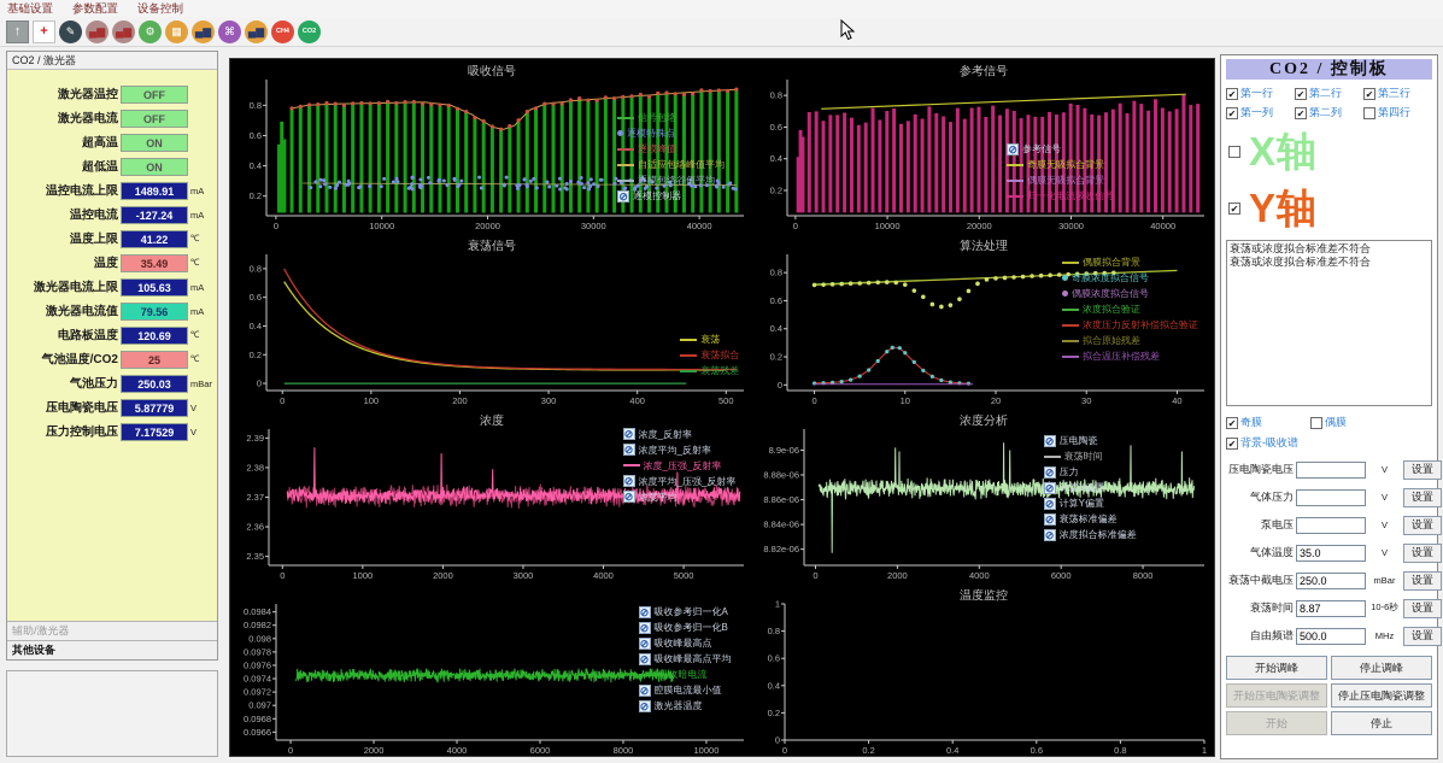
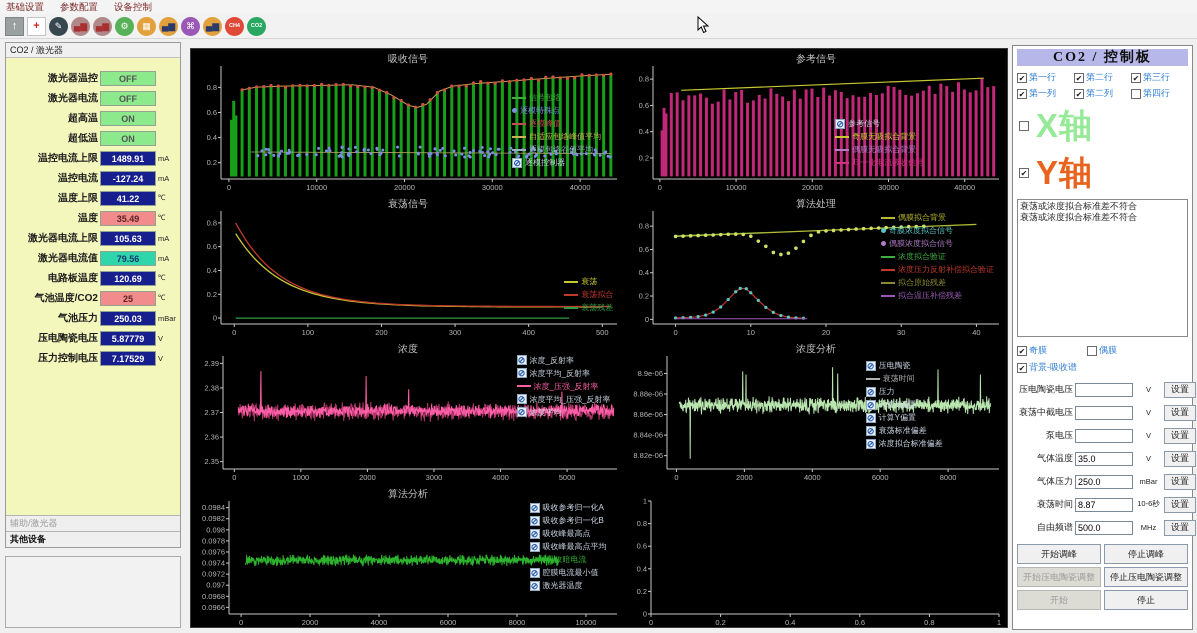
  基础设置
  参数配置
  设备控制
  ↑
  +
  ✎
  ▄▆
  ▄▆
  ⚙
  ▦
  ▄▆
  ⌘
  ▄▆
  CO2 / 激光器
  激光器温控
  OFF
  激光器电流
  OFF
  超高温
  ON
  超低温
  ON
  温控电流上限
  1489.91
  mA
  温控电流
  -127.24
  mA
  温度上限
  41.22
  ℃
  温度
  35.49
  ℃
  激光器电流上限
  105.63
  mA
  激光器电流值
  79.56
  mA
  电路板温度
  120.69
  ℃
  气池温度/CO2
  25
  ℃
  气池压力
  250.03
  mBar
  压电陶瓷电压
  5.87779
  V
  压力控制电压
  7.17529
  V
  辅助/激光器
  其他设备
  吸收信号
  0
  10000
  20000
  30000
  40000
  0.2
  0.4
  0.6
  0.8
  信号包络
  逐模特殊点
  逐模峰值
  自适应包络峰值平均
  逐模包络谷值平均
  ⊘
  逐模控制器
  参考信号
  0
  10000
  20000
  30000
  40000
  0.2
  0.4
  0.6
  0.8
  ⊘
  参考信号
  奇膜无吸拟合背景
  偶膜无吸拟合背景
  归一化电流吸收信号
  衰荡信号
  0
  100
  200
  300
  400
  500
  0
  0.2
  0.4
  0.6
  0.8
  衰荡
  衰荡拟合
  衰荡残差
  算法处理
  0
  10
  20
  30
  40
  0
  0.2
  0.4
  0.6
  0.8
  偶膜拟合背景
  奇膜浓度拟合信号
  偶膜浓度拟合信号
  浓度拟合验证
  浓度压力反射补偿拟合验证
  拟合原始残差
  拟合温压补偿残差
  浓度
  0
  1000
  2000
  3000
  4000
  5000
  2.35
  2.36
  2.37
  2.38
  2.39
  ⊘
  浓度_反射率
  ⊘
  浓度平均_反射率
  浓度_压强_反射率
  ⊘
  浓度平均_压强_反射率
  ⊘
  浓度平均
  浓度分析
  0
  2000
  4000
  6000
  8000
  8.9e-06
  8.88e-06
  8.86e-06
  8.84e-06
  8.82e-06
  ⊘
  压电陶瓷
  衰荡时间
  ⊘
  压力
  ⊘
  计算X偏置
  ⊘
  计算Y偏置
  ⊘
  衰荡标准偏差
  ⊘
  浓度拟合标准偏差
+ 算法分析
  0
  2000
  4000
  6000
  8000
  10000
  0.0966
  0.0968
  0.097
  0.0972
  0.0974
  0.0976
  0.0978
  0.098
  0.0982
  0.0984
  ⊘
  吸收参考归一化A
  ⊘
  吸收参考归一化B
  ⊘
  吸收峰最高点
  ⊘
  吸收峰最高点平均
  吸收暗电流
  ⊘
  腔膜电流最小值
  ⊘
  激光器温度
- 温度监控
  0
  0.2
  0.4
  0.6
  0.8
  1
  0
  0.2
  0.4
  0.6
  0.8
  1
  CO2 / 控制板
  ✔
  第一行
  ✔
  第二行
  ✔
  第三行
  ✔
  第一列
  ✔
  第二列
  第四行
  X轴
  ✔
  Y轴
  衰荡或浓度拟合标准差不符合
  衰荡或浓度拟合标准差不符合
  ✔
  奇膜
  偶膜
  ✔
  背景-吸收谱
  压电陶瓷电压
  V
  设置
- 气体压力
+ 衰荡中截电压
  V
  设置
  泵电压
  V
  设置
  气体温度
  35.0
  V
  设置
- 衰荡中截电压
+ 气体压力
  250.0
  mBar
  设置
  衰荡时间
  8.87
  10-6秒
  设置
  自由频谱
  500.0
  MHz
  设置
  开始调峰
  停止调峰
  开始压电陶瓷调整
  停止压电陶瓷调整
  开始
  停止
